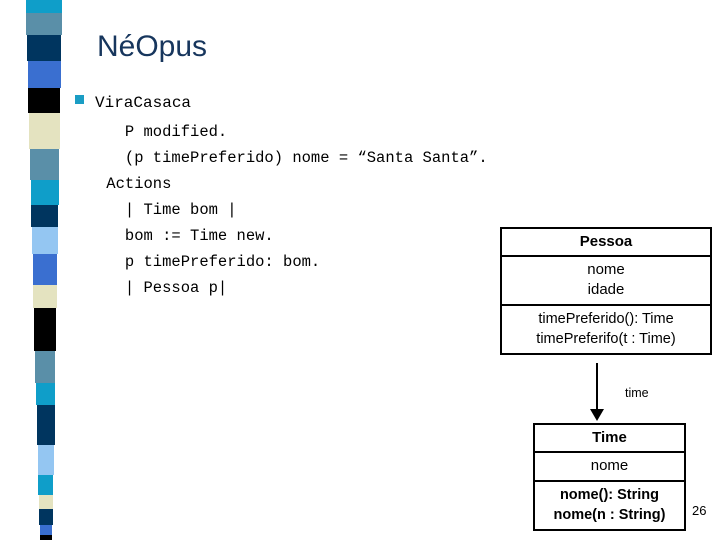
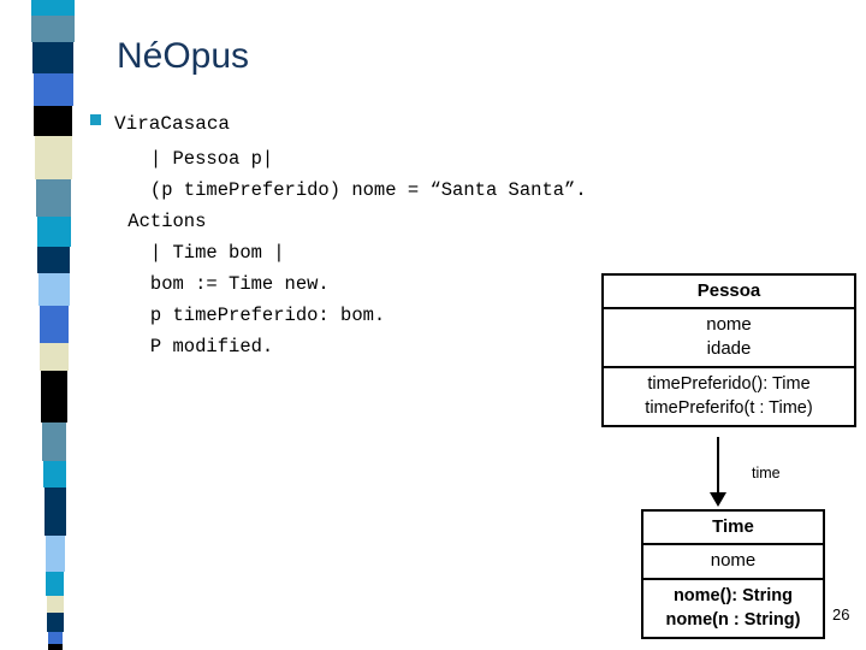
  NéOpus
  ViraCasaca
- P modified.
+ | Pessoa p|
  (p timePreferido) nome = “Santa Santa”.
  Actions
  | Time bom |
  bom := Time new.
  p timePreferido: bom.
- | Pessoa p|
+ P modified.
  Pessoa
  nome
  idade
  timePreferido(): Time
  timePreferifo(t : Time)
  time
  Time
  nome
  nome(): String
  nome(n : String)
  26
